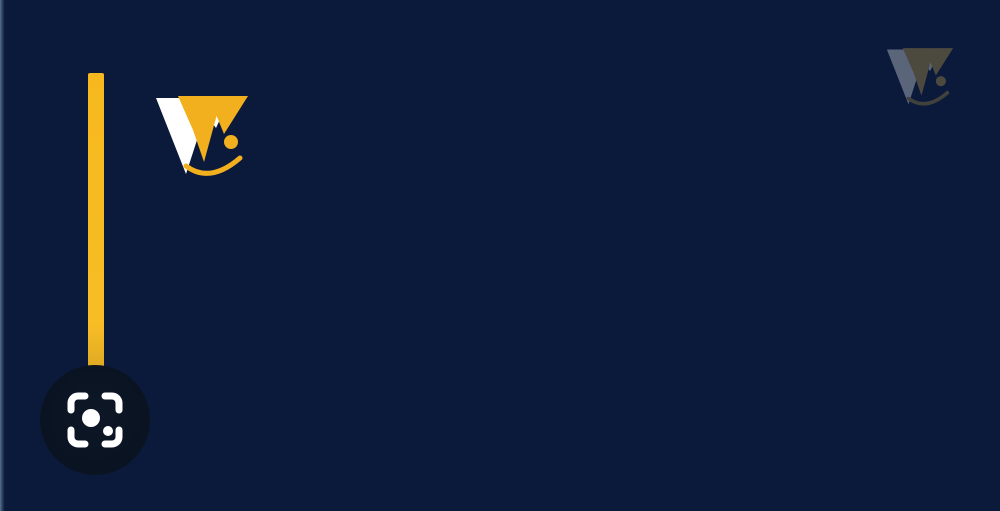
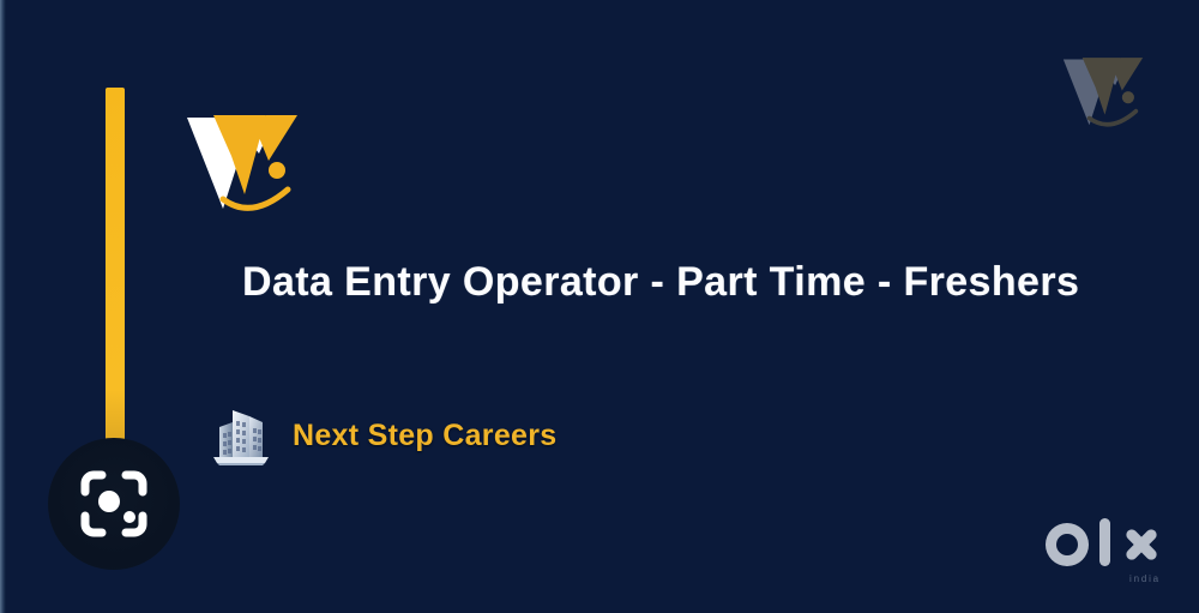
+ Data Entry Operator - Part Time - Freshers
+ Next Step Careers
+ india
